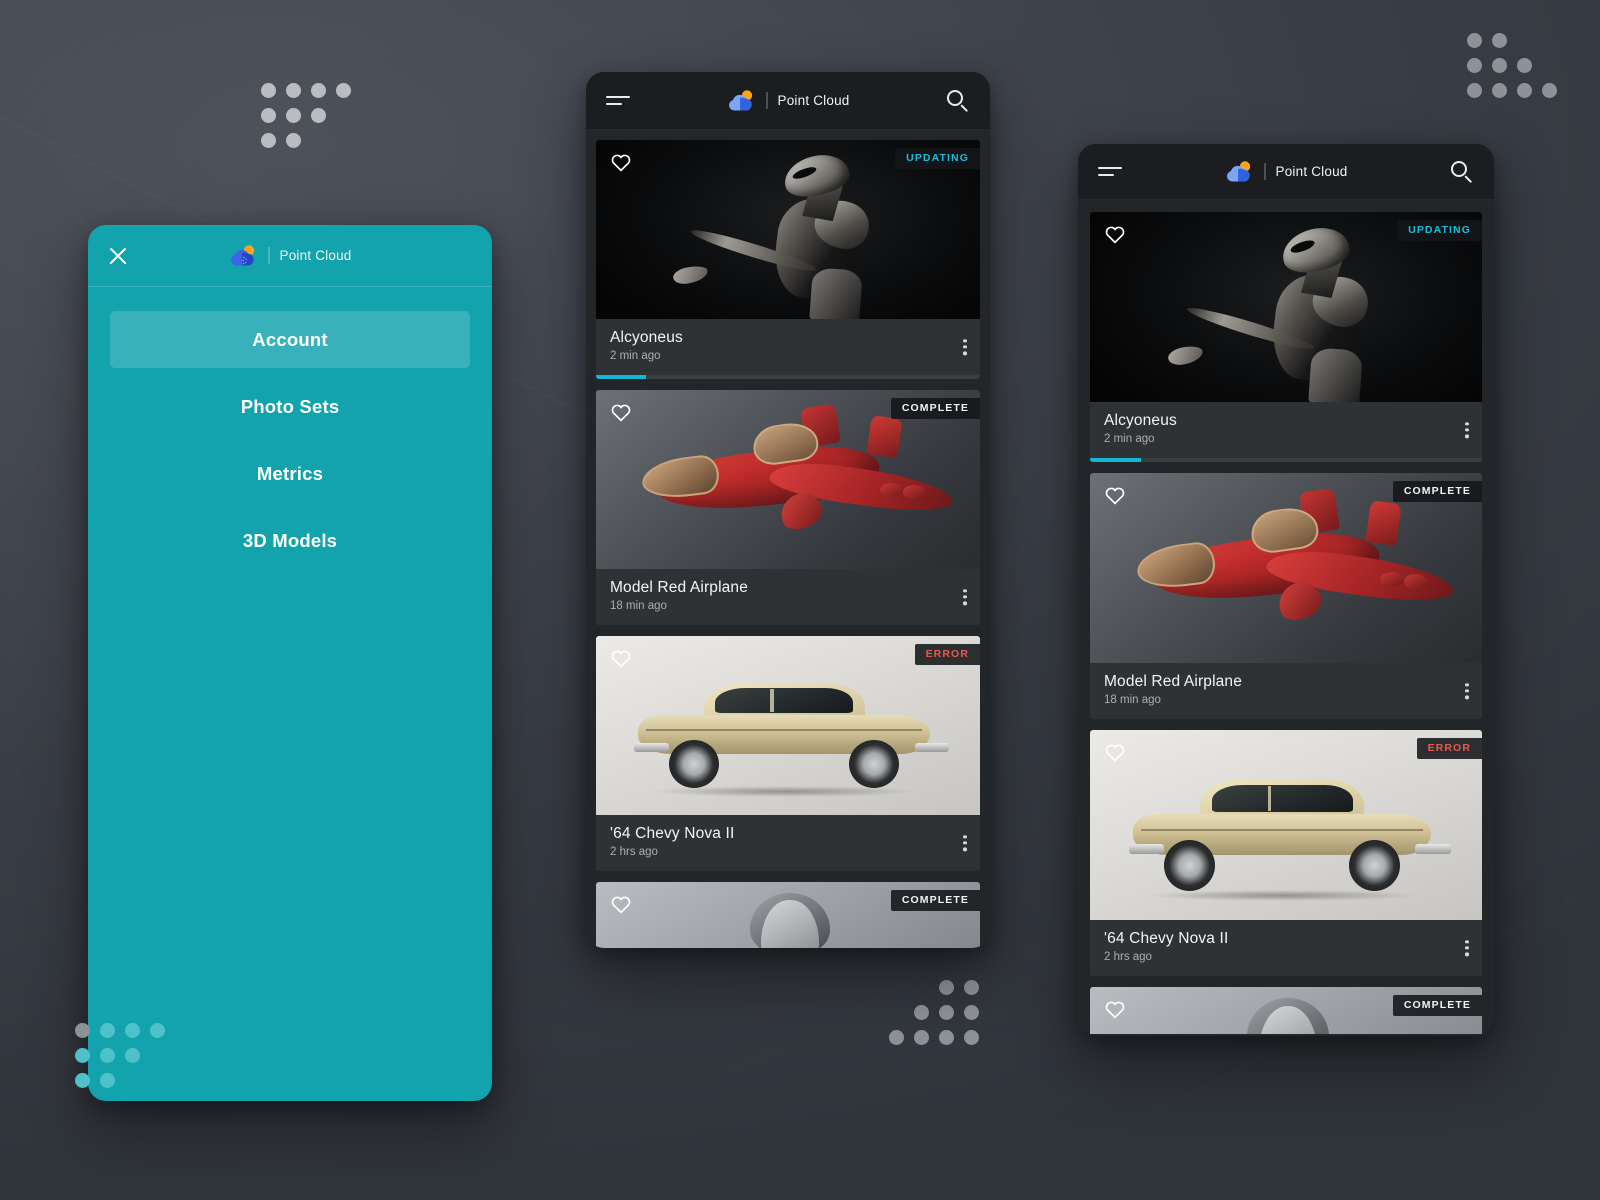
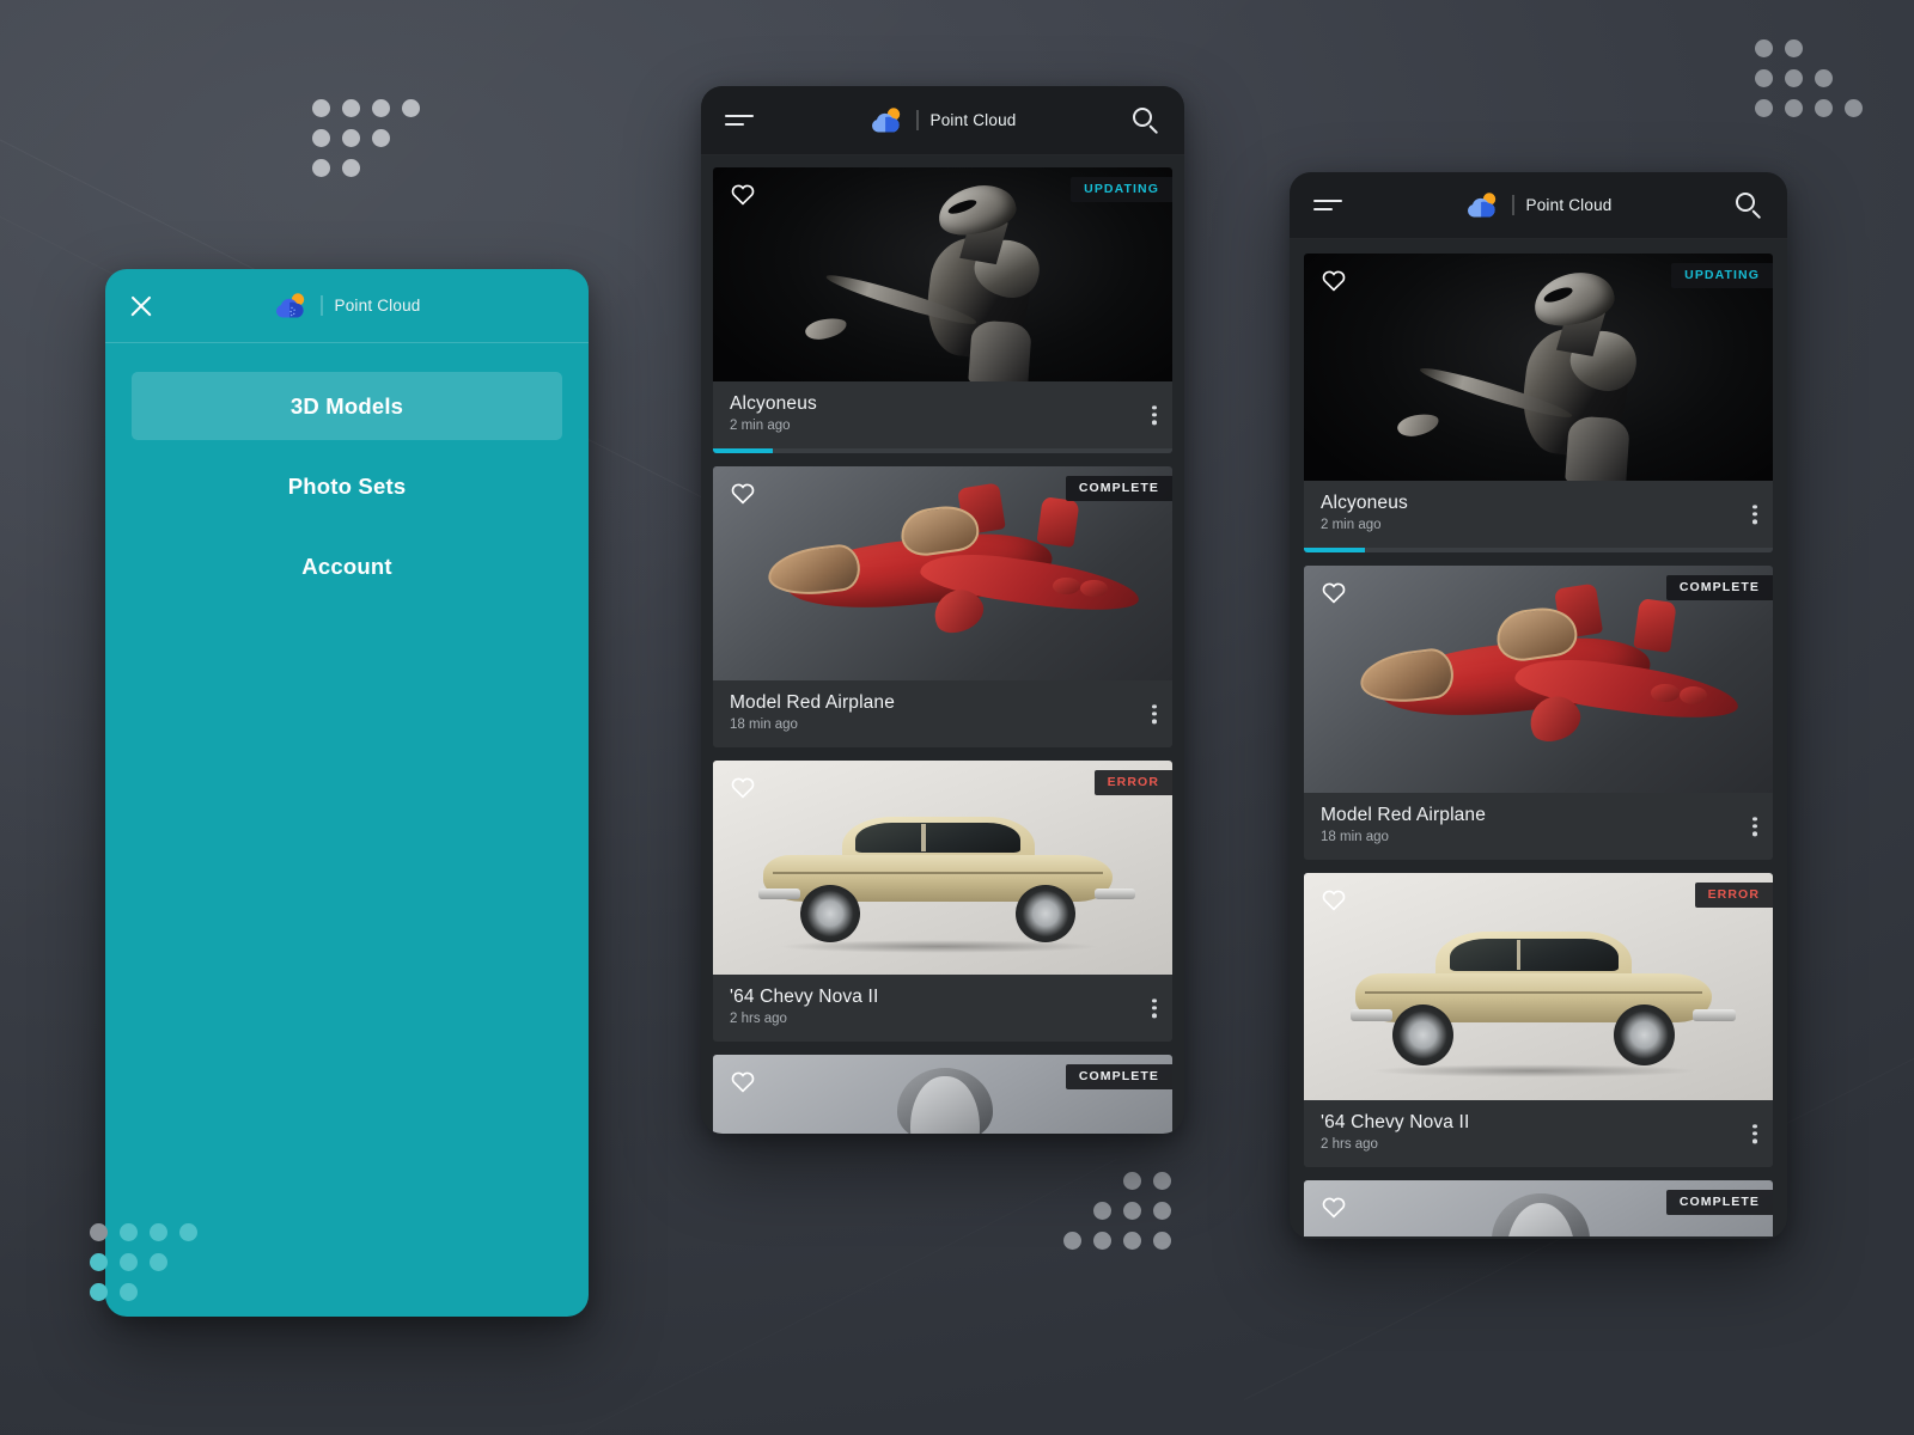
  Point Cloud
- Account
+ 3D Models
  Photo Sets
- Metrics
- 3D Models
+ Account
  Point Cloud
  UPDATING
  Alcyoneus
  2 min ago
  COMPLETE
  Model Red Airplane
  18 min ago
  ERROR
  '64 Chevy Nova II
  2 hrs ago
  COMPLETE
  Point Cloud
  UPDATING
  Alcyoneus
  2 min ago
  COMPLETE
  Model Red Airplane
  18 min ago
  ERROR
  '64 Chevy Nova II
  2 hrs ago
  COMPLETE
